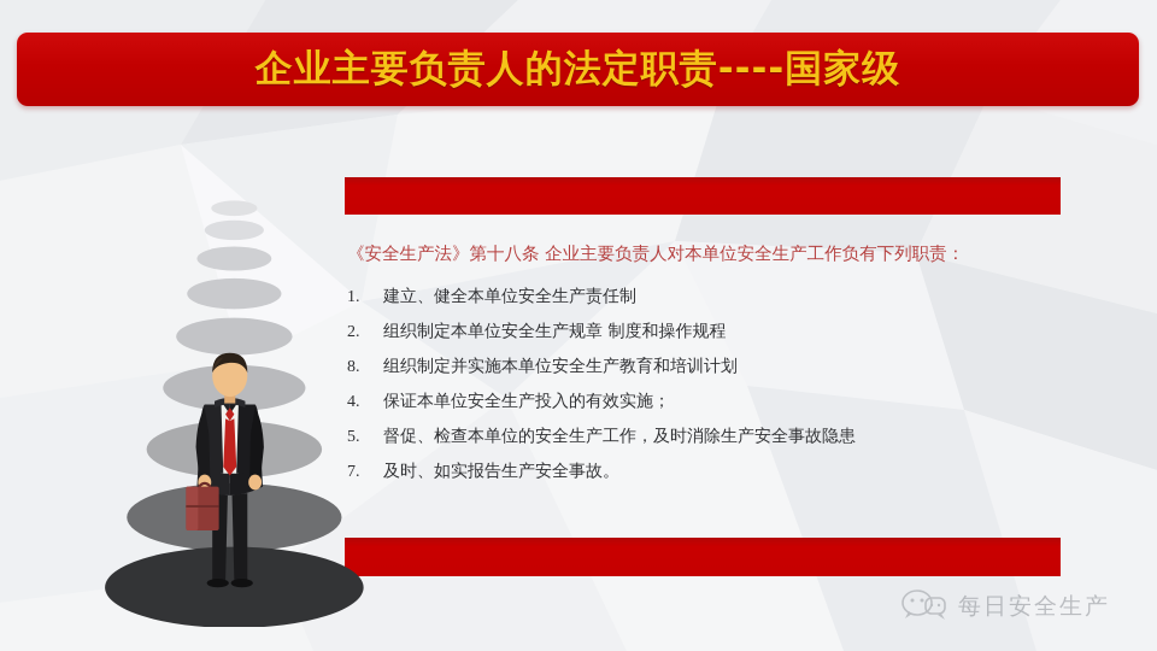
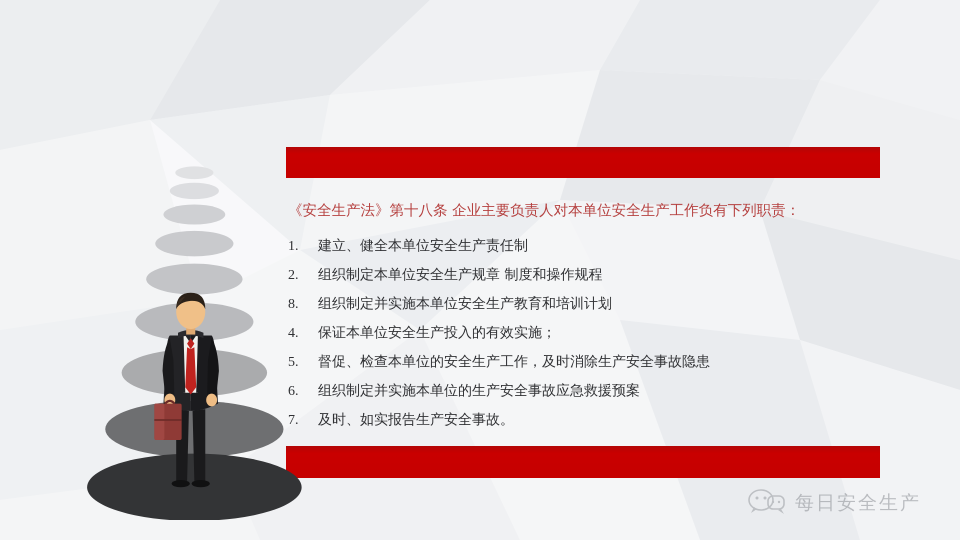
- 企业主要负责人的法定职责----国家级
  《安全生产法》第十八条 企业主要负责人对本单位安全生产工作负有下列职责：
  1.
  建立、健全本单位安全生产责任制
  2.
  组织制定本单位安全生产规章 制度和操作规程
  8.
  组织制定并实施本单位安全生产教育和培训计划
  4.
  保证本单位安全生产投入的有效实施；
  5.
  督促、检查本单位的安全生产工作，及时消除生产安全事故隐患
+ 6.
+ 组织制定并实施本单位的生产安全事故应急救援预案
  7.
  及时、如实报告生产安全事故。
  每日安全生产
